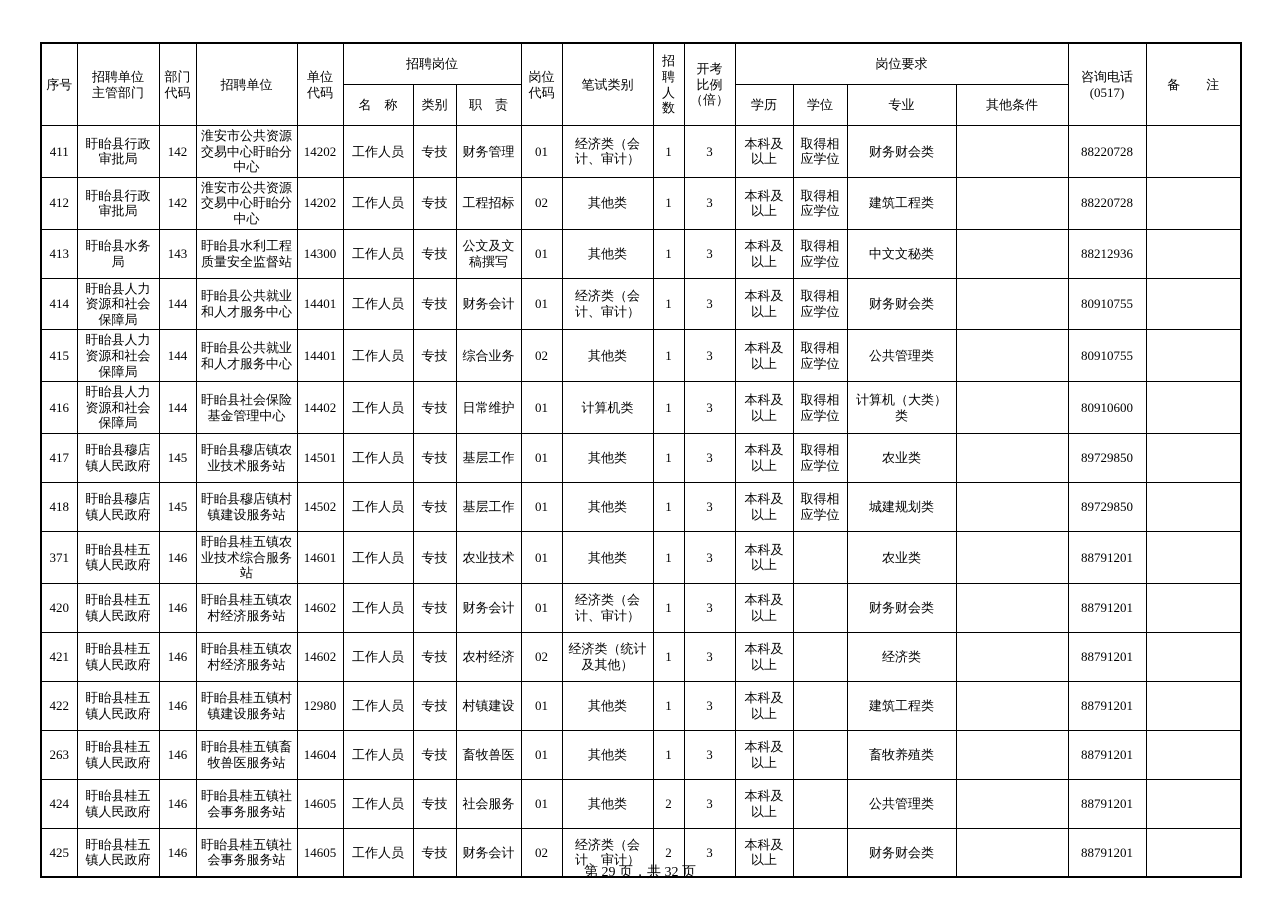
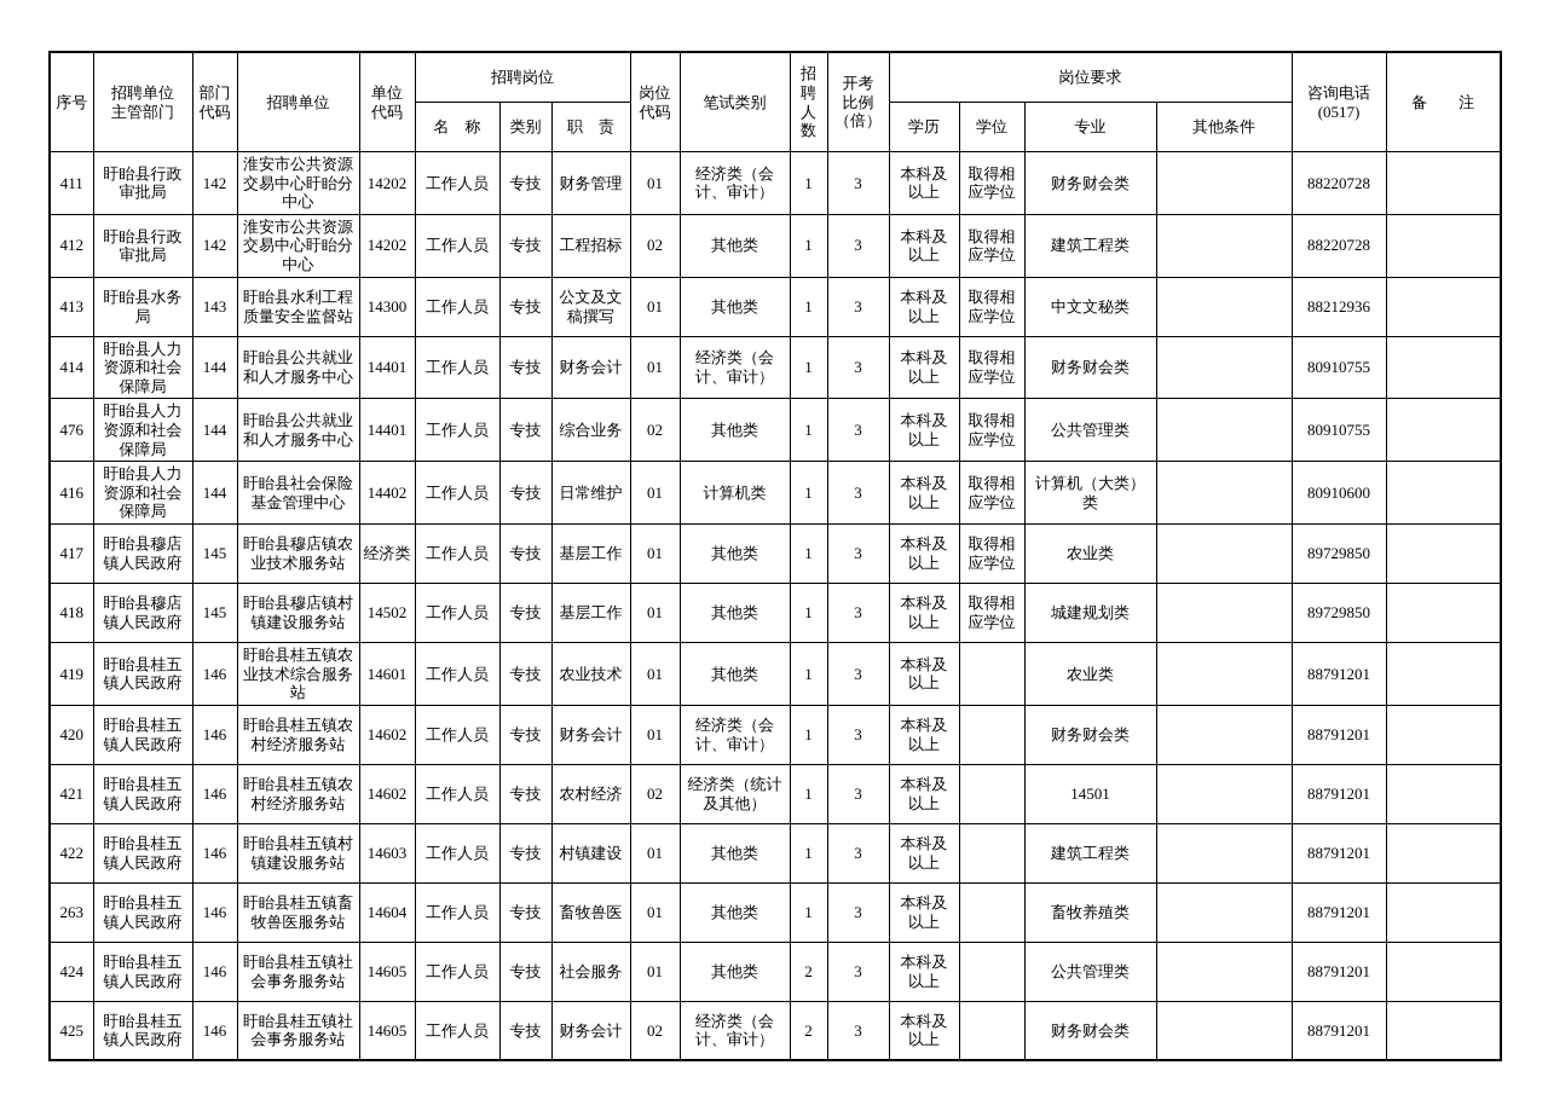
  序号	招聘单位 主管部门	部门 代码	招聘单位	单位 代码	招聘岗位	岗位 代码	笔试类别	招 聘 人 数	开考 比例 （倍）	岗位要求	咨询电话(0517)	备 注
  名 称	类别	职 责	学历	学位	专业	其他条件
  411	盱眙县行政审批局	142	淮安市公共资源交易中心盱眙分中心	14202	工作人员	专技	财务管理	01	经济类（会计、审计）	1	3	本科及以上	取得相应学位	财务财会类		88220728
  412	盱眙县行政审批局	142	淮安市公共资源交易中心盱眙分中心	14202	工作人员	专技	工程招标	02	其他类	1	3	本科及以上	取得相应学位	建筑工程类		88220728
  413	盱眙县水务局	143	盱眙县水利工程质量安全监督站	14300	工作人员	专技	公文及文稿撰写	01	其他类	1	3	本科及以上	取得相应学位	中文文秘类		88212936
  414	盱眙县人力资源和社会保障局	144	盱眙县公共就业和人才服务中心	14401	工作人员	专技	财务会计	01	经济类（会计、审计）	1	3	本科及以上	取得相应学位	财务财会类		80910755
- 415	盱眙县人力资源和社会保障局	144	盱眙县公共就业和人才服务中心	14401	工作人员	专技	综合业务	02	其他类	1	3	本科及以上	取得相应学位	公共管理类		80910755
+ 476	盱眙县人力资源和社会保障局	144	盱眙县公共就业和人才服务中心	14401	工作人员	专技	综合业务	02	其他类	1	3	本科及以上	取得相应学位	公共管理类		80910755
  416	盱眙县人力资源和社会保障局	144	盱眙县社会保险基金管理中心	14402	工作人员	专技	日常维护	01	计算机类	1	3	本科及以上	取得相应学位	计算机（大类）类		80910600
- 417	盱眙县穆店镇人民政府	145	盱眙县穆店镇农业技术服务站	14501	工作人员	专技	基层工作	01	其他类	1	3	本科及以上	取得相应学位	农业类		89729850
+ 417	盱眙县穆店镇人民政府	145	盱眙县穆店镇农业技术服务站	经济类	工作人员	专技	基层工作	01	其他类	1	3	本科及以上	取得相应学位	农业类		89729850
  418	盱眙县穆店镇人民政府	145	盱眙县穆店镇村镇建设服务站	14502	工作人员	专技	基层工作	01	其他类	1	3	本科及以上	取得相应学位	城建规划类		89729850
- 371	盱眙县桂五镇人民政府	146	盱眙县桂五镇农业技术综合服务站	14601	工作人员	专技	农业技术	01	其他类	1	3	本科及以上		农业类		88791201
+ 419	盱眙县桂五镇人民政府	146	盱眙县桂五镇农业技术综合服务站	14601	工作人员	专技	农业技术	01	其他类	1	3	本科及以上		农业类		88791201
  420	盱眙县桂五镇人民政府	146	盱眙县桂五镇农村经济服务站	14602	工作人员	专技	财务会计	01	经济类（会计、审计）	1	3	本科及以上		财务财会类		88791201
- 421	盱眙县桂五镇人民政府	146	盱眙县桂五镇农村经济服务站	14602	工作人员	专技	农村经济	02	经济类（统计及其他）	1	3	本科及以上		经济类		88791201
+ 421	盱眙县桂五镇人民政府	146	盱眙县桂五镇农村经济服务站	14602	工作人员	专技	农村经济	02	经济类（统计及其他）	1	3	本科及以上		14501		88791201
- 422	盱眙县桂五镇人民政府	146	盱眙县桂五镇村镇建设服务站	12980	工作人员	专技	村镇建设	01	其他类	1	3	本科及以上		建筑工程类		88791201
+ 422	盱眙县桂五镇人民政府	146	盱眙县桂五镇村镇建设服务站	14603	工作人员	专技	村镇建设	01	其他类	1	3	本科及以上		建筑工程类		88791201
  263	盱眙县桂五镇人民政府	146	盱眙县桂五镇畜牧兽医服务站	14604	工作人员	专技	畜牧兽医	01	其他类	1	3	本科及以上		畜牧养殖类		88791201
  424	盱眙县桂五镇人民政府	146	盱眙县桂五镇社会事务服务站	14605	工作人员	专技	社会服务	01	其他类	2	3	本科及以上		公共管理类		88791201
  425	盱眙县桂五镇人民政府	146	盱眙县桂五镇社会事务服务站	14605	工作人员	专技	财务会计	02	经济类（会计、审计）	2	3	本科及以上		财务财会类		88791201
- 第 29 页，共 32 页
